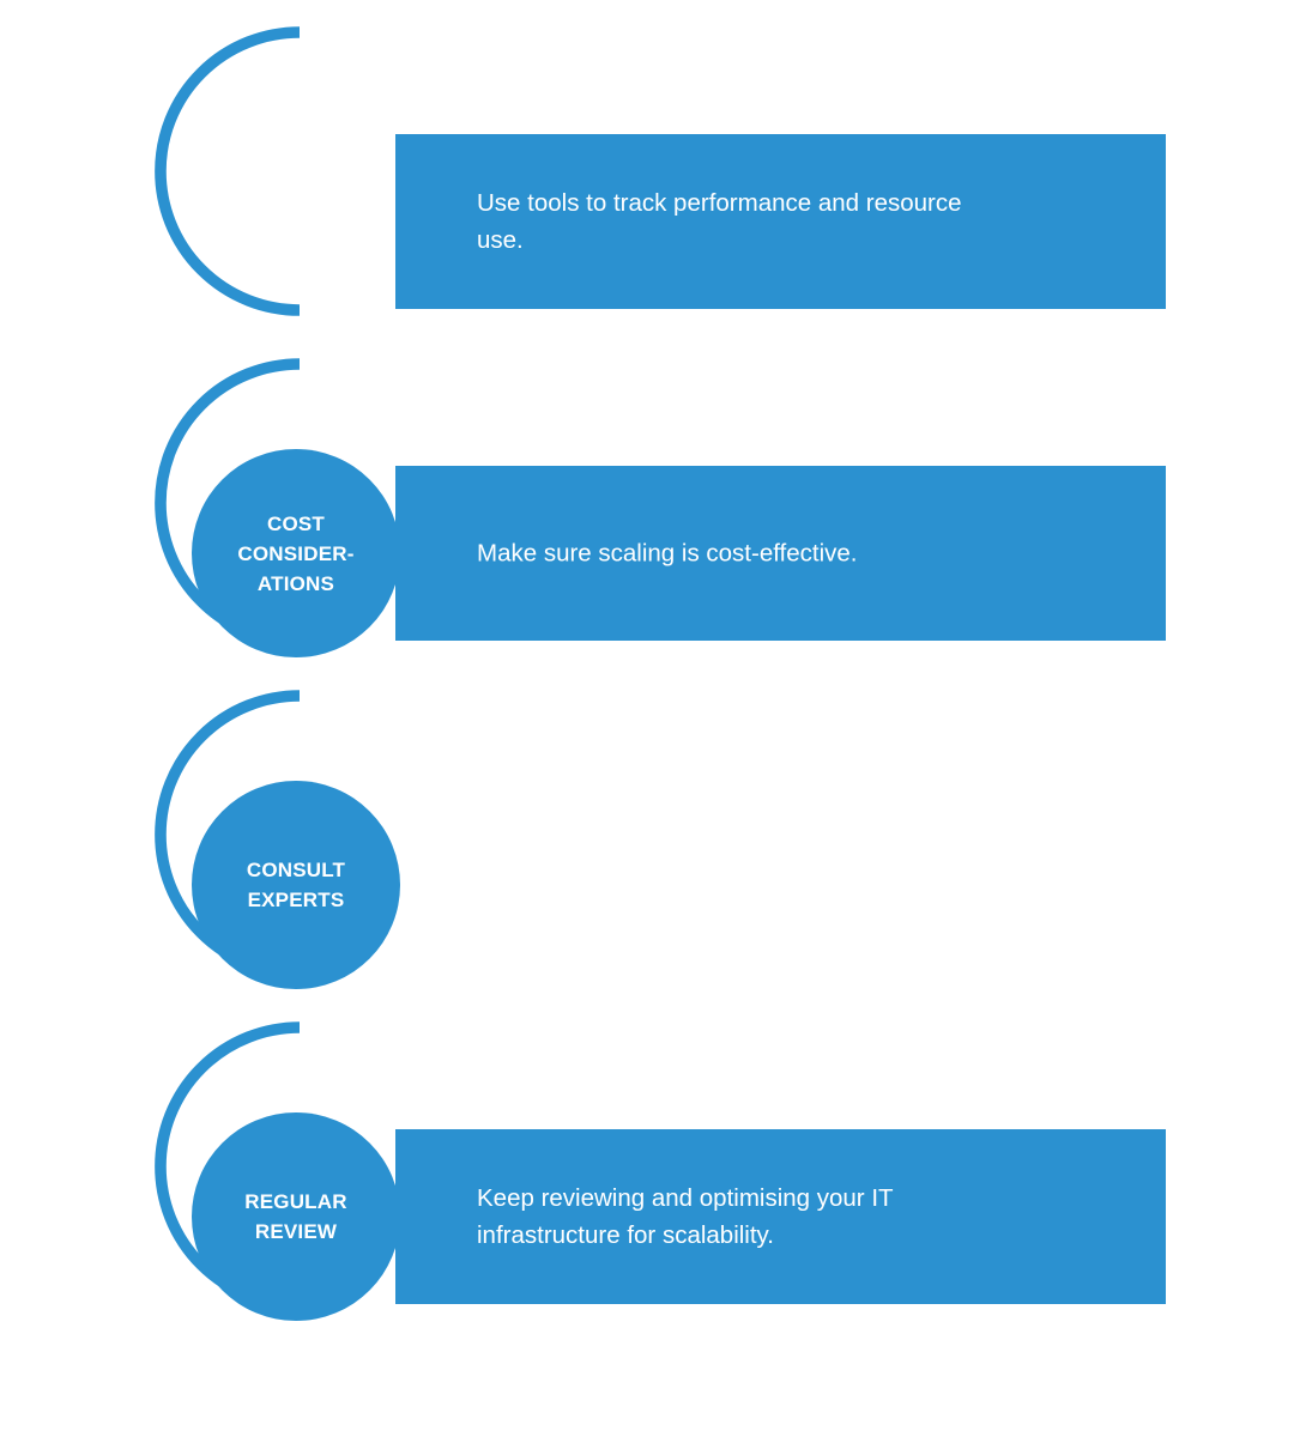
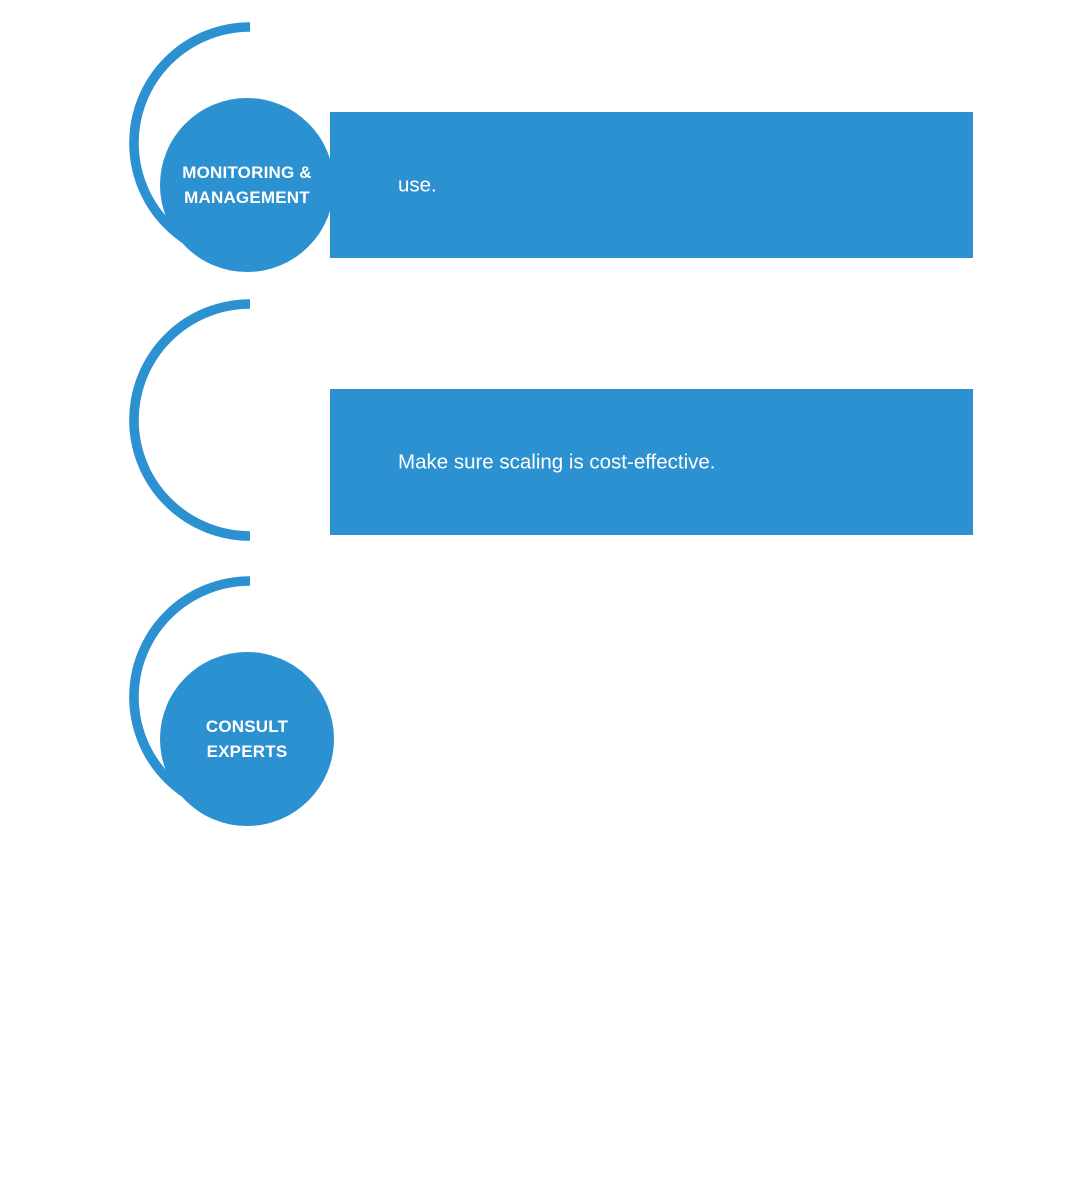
- Use tools to track performance and resource
  use.
+ MONITORING &
+ MANAGEMENT
  Make sure scaling is cost-effective.
- COST
- CONSIDER-
- ATIONS
  CONSULT
  EXPERTS
- Keep reviewing and optimising your IT
- infrastructure for scalability.
- REGULAR
- REVIEW
